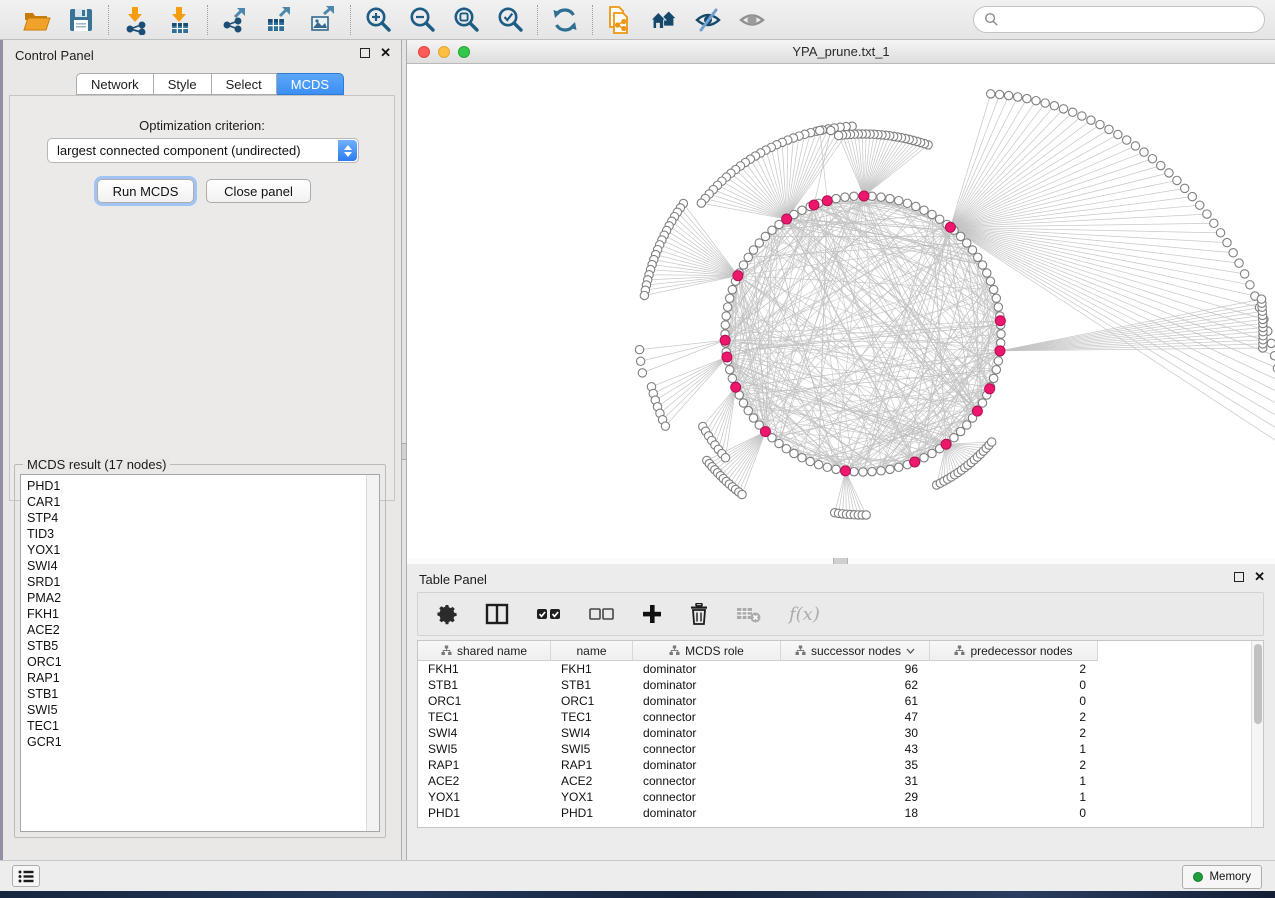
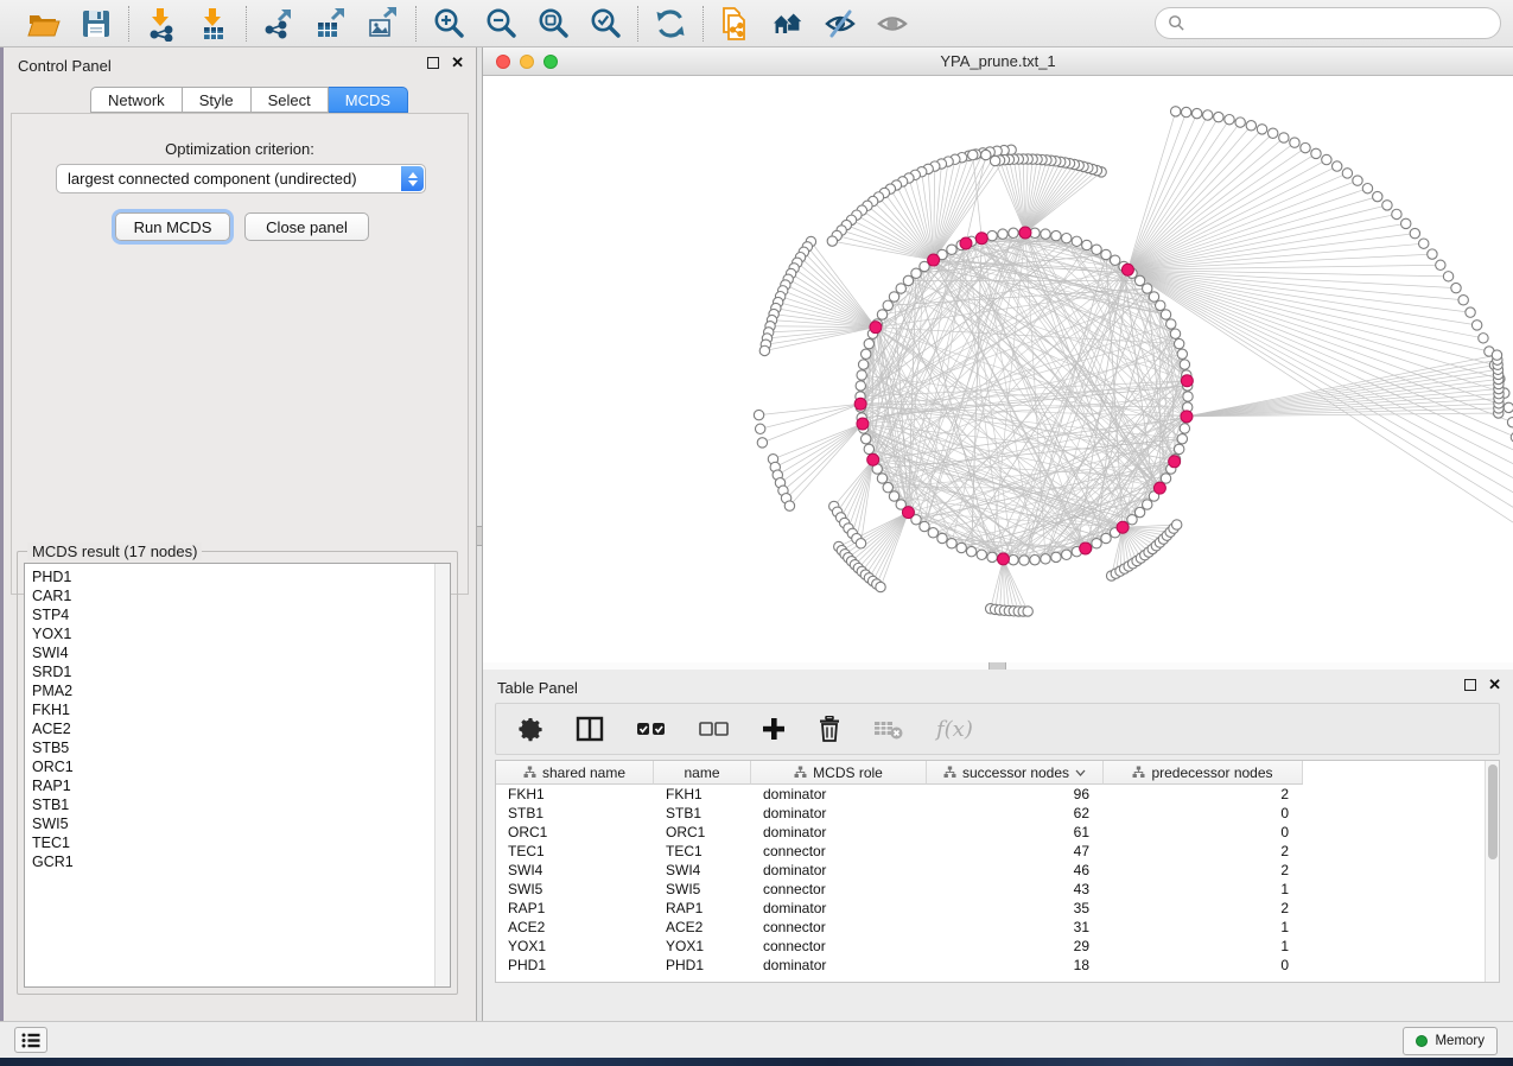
  Control Panel
  ✕
  Network
  Style
  Select
  MCDS
  Optimization criterion:
  largest connected component (undirected)
  Run MCDS
  Close panel
  MCDS result (17 nodes)
  PHD1
  CAR1
  STP4
- TID3
  YOX1
  SWI4
  SRD1
  PMA2
  FKH1
  ACE2
  STB5
  ORC1
  RAP1
  STB1
  SWI5
  TEC1
  GCR1
  YPA_prune.txt_1
  Table Panel
  ✕
  f(x)
  shared name
  name
  MCDS role
  successor nodes
  predecessor nodes
  FKH1
  FKH1
  dominator
  96
  2
  STB1
  STB1
  dominator
  62
  0
  ORC1
  ORC1
  dominator
  61
  0
  TEC1
  TEC1
  connector
  47
  2
  SWI4
  SWI4
  dominator
- 30
+ 46
  2
  SWI5
  SWI5
  connector
  43
  1
  RAP1
  RAP1
  dominator
  35
  2
  ACE2
  ACE2
  connector
  31
  1
  YOX1
  YOX1
  connector
  29
  1
  PHD1
  PHD1
  dominator
  18
  0
  Memory
